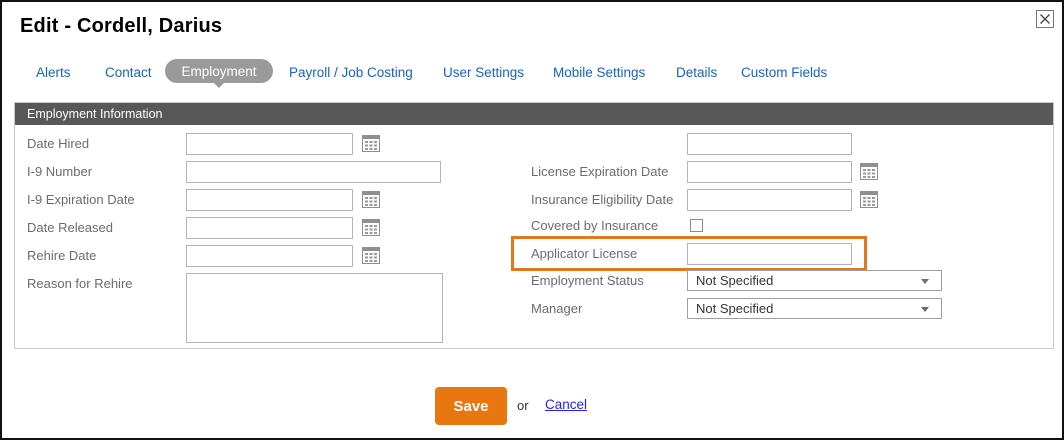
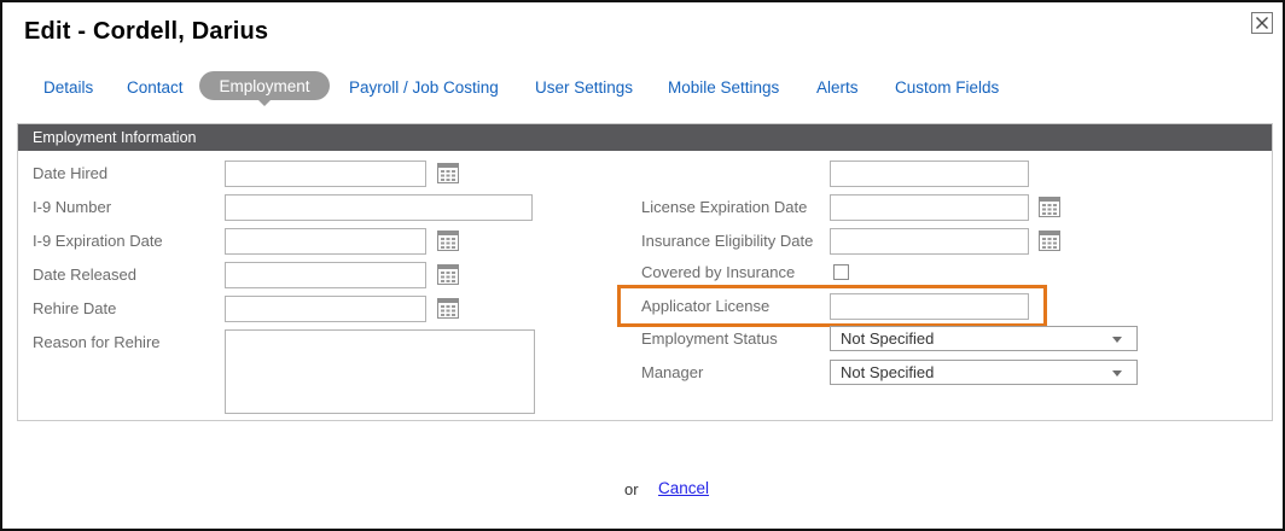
  Edit - Cordell, Darius
- Alerts
+ Details
  Contact
  Employment
  Payroll / Job Costing
  User Settings
  Mobile Settings
- Details
+ Alerts
  Custom Fields
  Employment Information
  Date Hired
  I-9 Number
  I-9 Expiration Date
  Date Released
  Rehire Date
  Reason for Rehire
  License Expiration Date
  Insurance Eligibility Date
  Covered by Insurance
  Applicator License
  Employment Status
  Not Specified
  Manager
  Not Specified
- Save
  or
  Cancel
